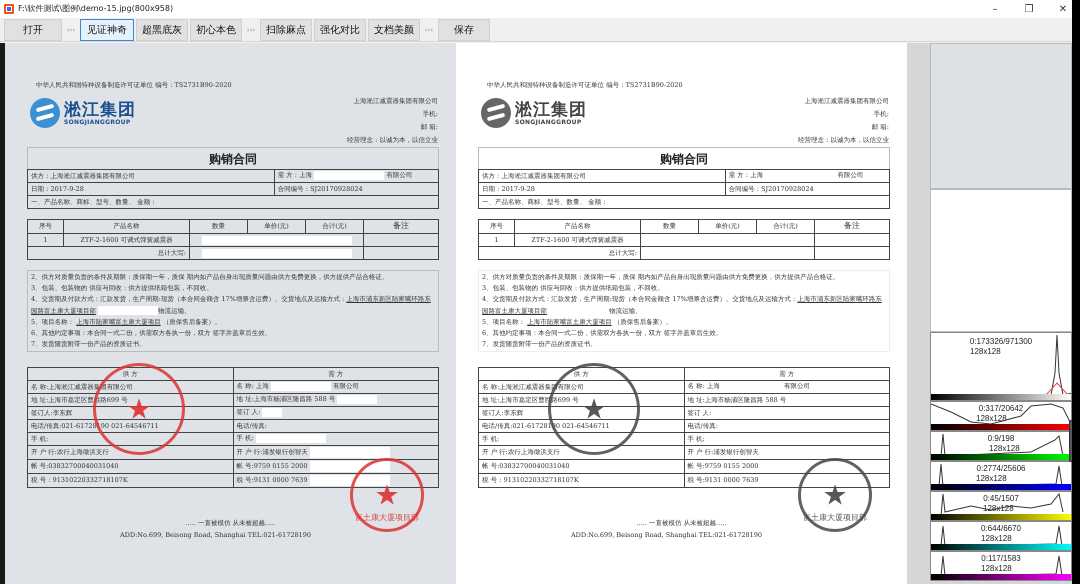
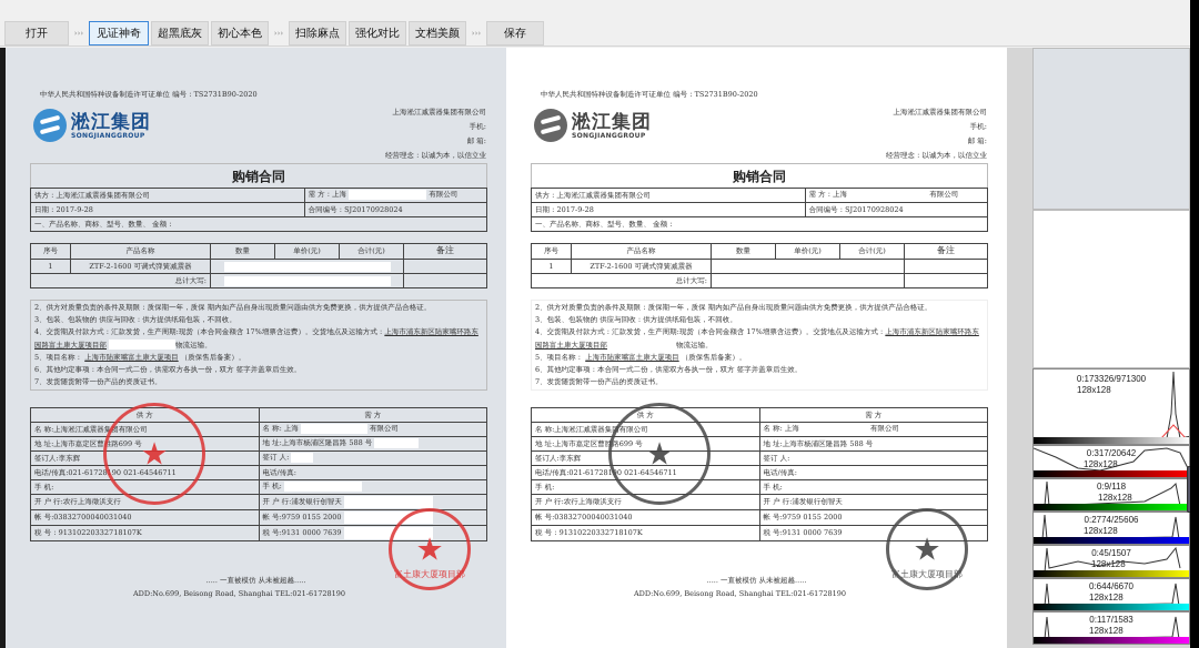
- F:\软件测试\图例\demo-15.jpg(800x958)
- –
- ❐
- ✕
  打开
  ›››
  见证神奇
  超黑底灰
  初心本色
  ›››
  扫除麻点
  强化对比
  文档美颜
  ›››
  保存
  中华人民共和国特种设备制造许可证单位 编号：TS2731B90-2020
  淞江集团
  上海淞江减震器集团有限公司
  手机:
  邮 箱:
  经营理念：以诚为本，以信立业
  购销合同
  供方：上海淞江减震器集团有限公司	需 方：上海 有限公司
  日期：2017-9-28	合同编号：SJ20170928024
  一、产品名称、商标、型号、数量、 金额：
  序号	产品名称	数量	单价(元)	合计(元)	备注
  1	ZTF-2-1600 可调式弹簧减震器
  总计大写:
  2、供方对质量负责的条件及期限：质保期一年，质保 期内如产品自身出现质量问题由供方免费更换，供方提供产品合格证。
  3、包装、包装物的 供应与回收：供方提供纸箱包装，不回收。
  4、交货期及付款方式：汇款发货，生产周期:现货（本合同金额含 17%增票含运费）。交货地点及运输方式：上海市浦东新区陆家嘴环路东园路富土康大厦项目部 物流运输。
  5、项目名称： 上海市陆家嘴富土康大厦项目 （质保售后备案）。
  6、其他约定事项：本合同一式二份，供需双方各执一份，双方 签字并盖章后生效。
  7、发货随货附带一份产品的资质证书。
  供 方	需 方
  名 称:上海淞江减震器集团有限公司	名 称: 上海 有限公司
  地 址:上海市嘉定区曹胜路699 号	地 址:上海市杨浦区隆昌路 588 号
  签订人:李东辉	签订 人:
  电话/传真:021-61728190 021-64546711	电话/传真:
  手 机:	手 机:
  开 户 行:农行上海徵浜支行	开 户 行:浦发银行创智天
  帐 号:03832700040031040	帐 号:9759 0155 2000
  税 号：91310220332718107K	税 号:9131 0000 7639
  ★
  ★
  富土康大厦项目部
  ..... 一直被模仿 从未被超越.....
  ADD:No.699, Beisong Road, Shanghai TEL:021-61728190
  中华人民共和国特种设备制造许可证单位 编号：TS2731B90-2020
  淞江集团
  上海淞江减震器集团有限公司
  手机:
  邮 箱:
  经营理念：以诚为本，以信立业
  购销合同
  供方：上海淞江减震器集团有限公司	需 方：上海 有限公司
  日期：2017-9-28	合同编号：SJ20170928024
  一、产品名称、商标、型号、数量、 金额：
  序号	产品名称	数量	单价(元)	合计(元)	备注
  1	ZTF-2-1600 可调式弹簧减震器
  总计大写:
  2、供方对质量负责的条件及期限：质保期一年，质保 期内如产品自身出现质量问题由供方免费更换，供方提供产品合格证。
  3、包装、包装物的 供应与回收：供方提供纸箱包装，不回收。
  4、交货期及付款方式：汇款发货，生产周期:现货（本合同金额含 17%增票含运费）。交货地点及运输方式：上海市浦东新区陆家嘴环路东园路富土康大厦项目部 物流运输。
  5、项目名称： 上海市陆家嘴富土康大厦项目 （质保售后备案）。
  6、其他约定事项：本合同一式二份，供需双方各执一份，双方 签字并盖章后生效。
  7、发货随货附带一份产品的资质证书。
  供 方	需 方
  名 称:上海淞江减震器集团有限公司	名 称: 上海 有限公司
  地 址:上海市嘉定区曹胜路699 号	地 址:上海市杨浦区隆昌路 588 号
  签订人:李东辉	签订 人:
  电话/传真:021-61728190 021-64546711	电话/传真:
  手 机:	手 机:
  开 户 行:农行上海徵浜支行	开 户 行:浦发银行创智天
  帐 号:03832700040031040	帐 号:9759 0155 2000
  税 号：91310220332718107K	税 号:9131 0000 7639
  ★
  ★
  富土康大厦项目部
  ..... 一直被模仿 从未被超越.....
  ADD:No.699, Beisong Road, Shanghai TEL:021-61728190
  0:173326/971300
  128x128
  0:317/20642
  128x128
- 0:9/198
+ 0:9/118
  128x128
  0:2774/25606
  128x128
  0:45/1507
  28128
  0:644/6670
  128x128
  0:117/1583
  128x128
